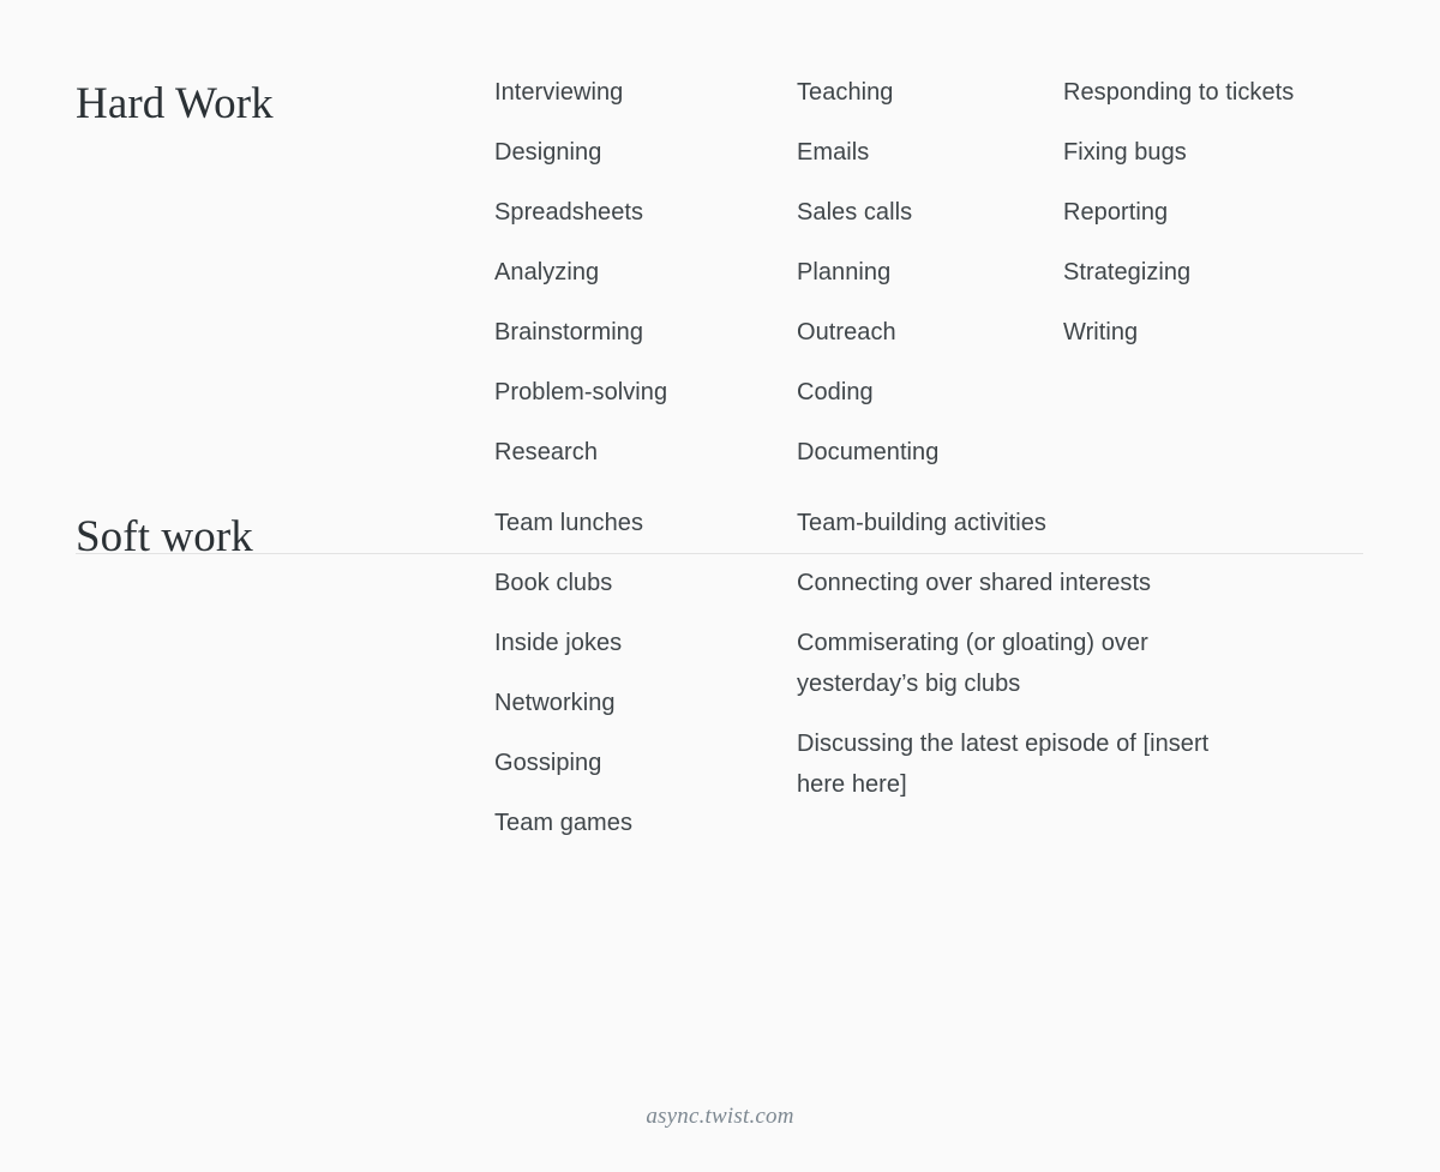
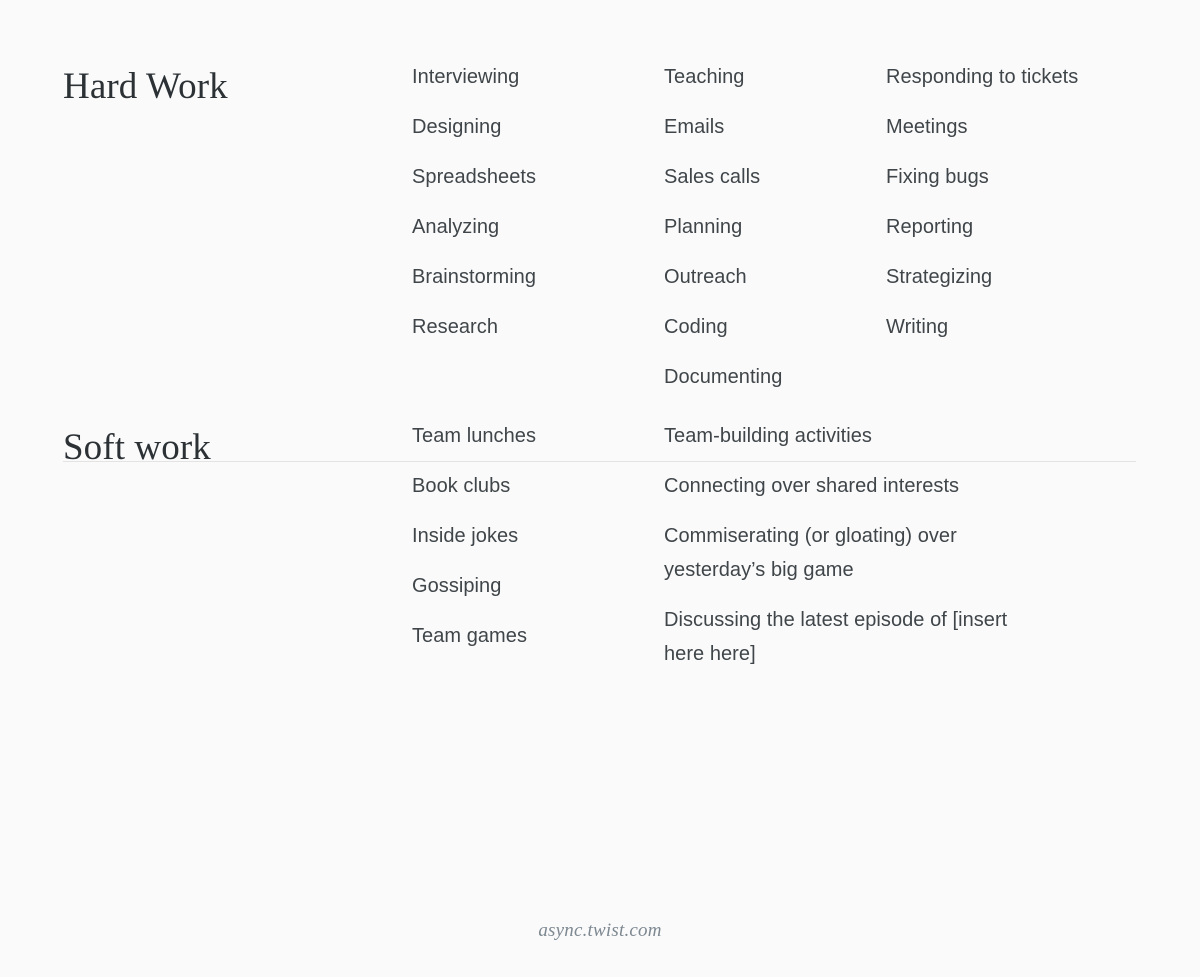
  Hard Work
  Interviewing
  Designing
  Spreadsheets
  Analyzing
  Brainstorming
- Problem-solving
  Research
  Teaching
  Emails
  Sales calls
  Planning
  Outreach
  Coding
  Documenting
  Responding to tickets
+ Meetings
  Fixing bugs
  Reporting
  Strategizing
  Writing
  Soft work
  Team lunches
  Book clubs
  Inside jokes
- Networking
  Gossiping
  Team games
  Team-building activities
  Connecting over shared interests
- Commiserating (or gloating) over yesterday’s big clubs
+ Commiserating (or gloating) over yesterday’s big game
  Discussing the latest episode of [insert here here]
  async.twist.com
